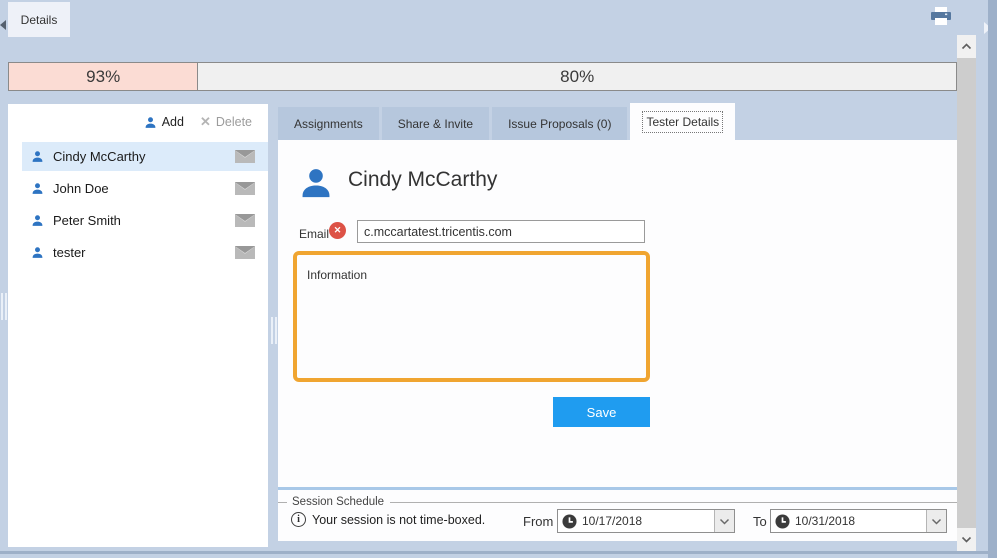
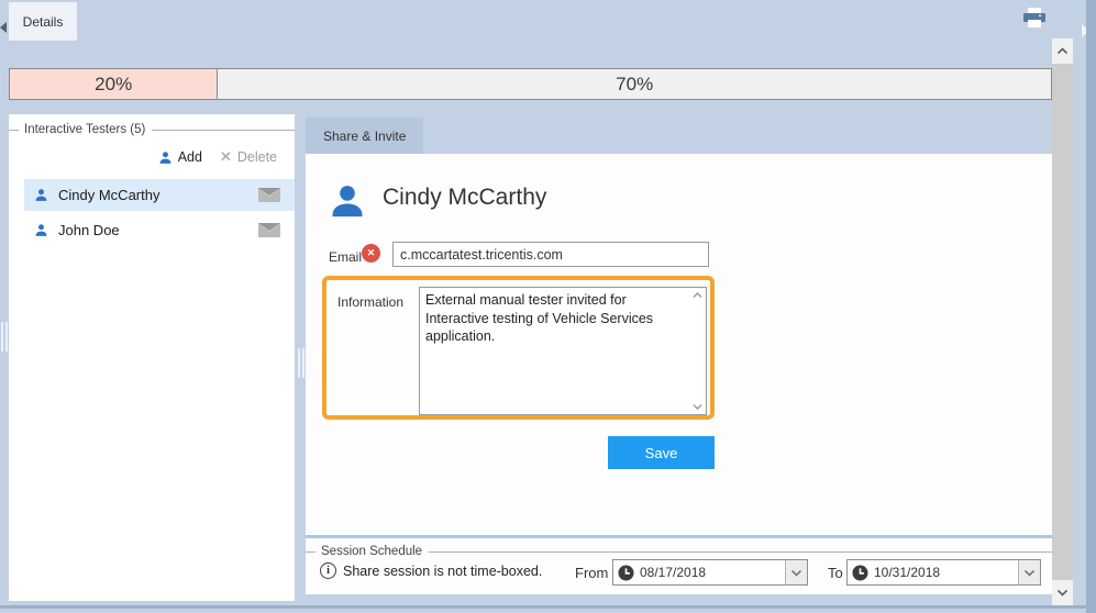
  Details
- 93%
+ 20%
- 80%
+ 70%
+ Interactive Testers (5)
  Add
  ✕
  Delete
  Cindy McCarthy
  John Doe
- Peter Smith
- tester
- Assignments
  Share & Invite
- Issue Proposals (0)
- Tester Details
  Cindy McCarthy
  Email
  ✕
  c.mccartatest.tricentis.com
  Information
+ External manual tester invited for Interactive testing of Vehicle Services application.
  Save
  Session Schedule
  i
- Your session is not time-boxed.
+ Share session is not time-boxed.
  From
- 10/17/2018
+ 08/17/2018
  To
  10/31/2018
